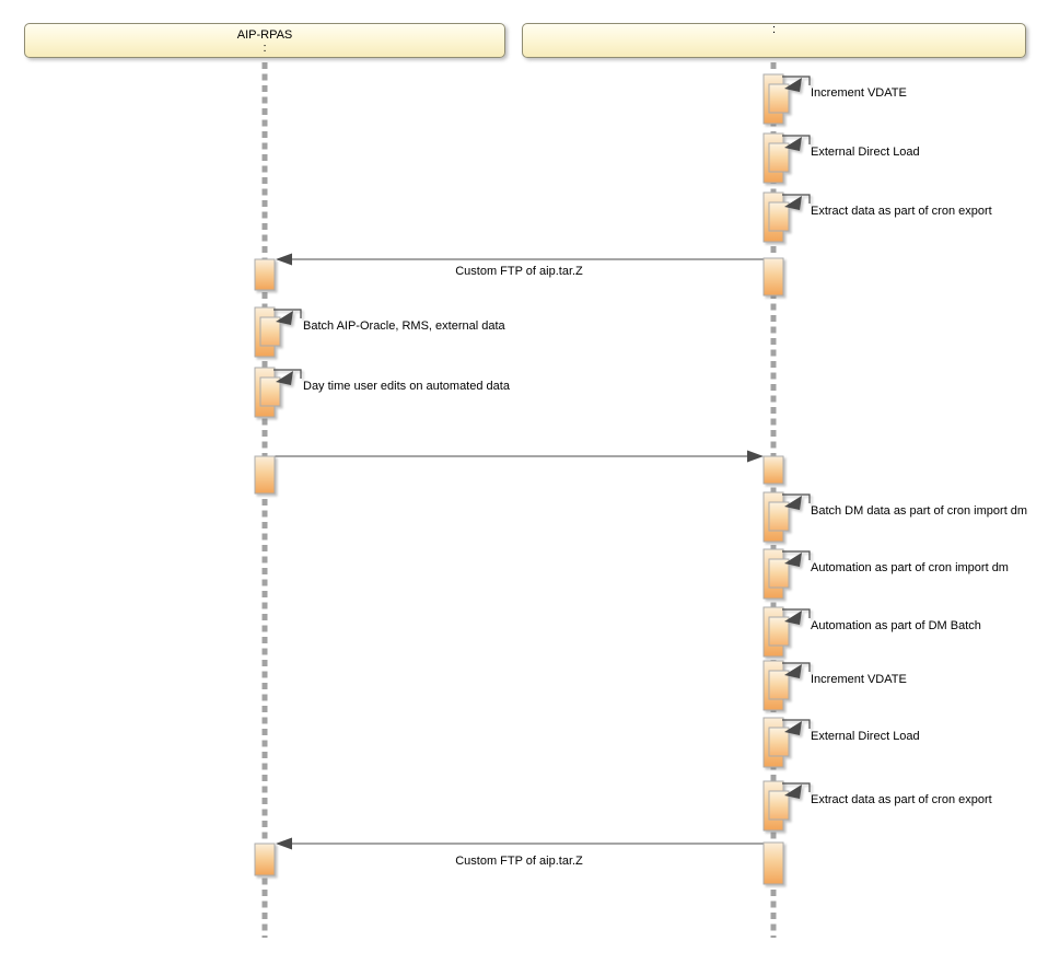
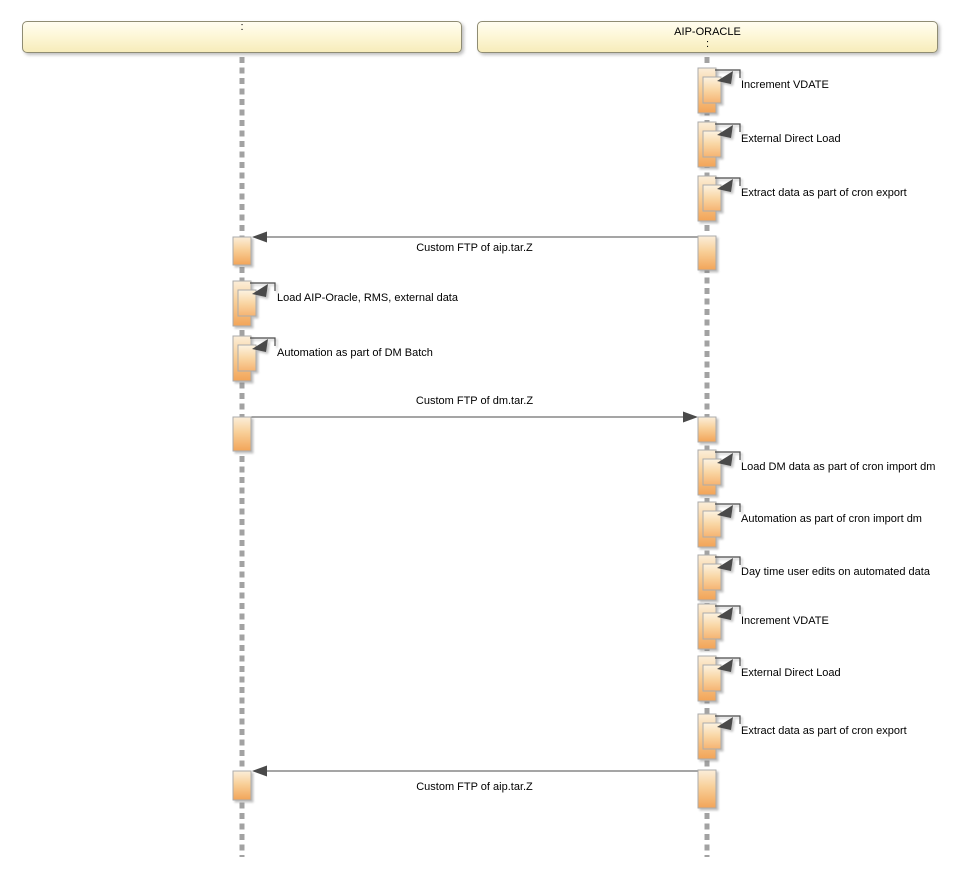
- AIP-RPAS
  :
+ AIP-ORACLE
  :
  Increment VDATE
  External Direct Load
  Extract data as part of cron export
  Custom FTP of aip.tar.Z
- Batch AIP-Oracle, RMS, external data
+ Load AIP-Oracle, RMS, external data
- Day time user edits on automated data
+ Automation as part of DM Batch
+ Custom FTP of dm.tar.Z
- Batch DM data as part of cron import dm
+ Load DM data as part of cron import dm
  Automation as part of cron import dm
- Automation as part of DM Batch
+ Day time user edits on automated data
  Increment VDATE
  External Direct Load
  Extract data as part of cron export
  Custom FTP of aip.tar.Z
